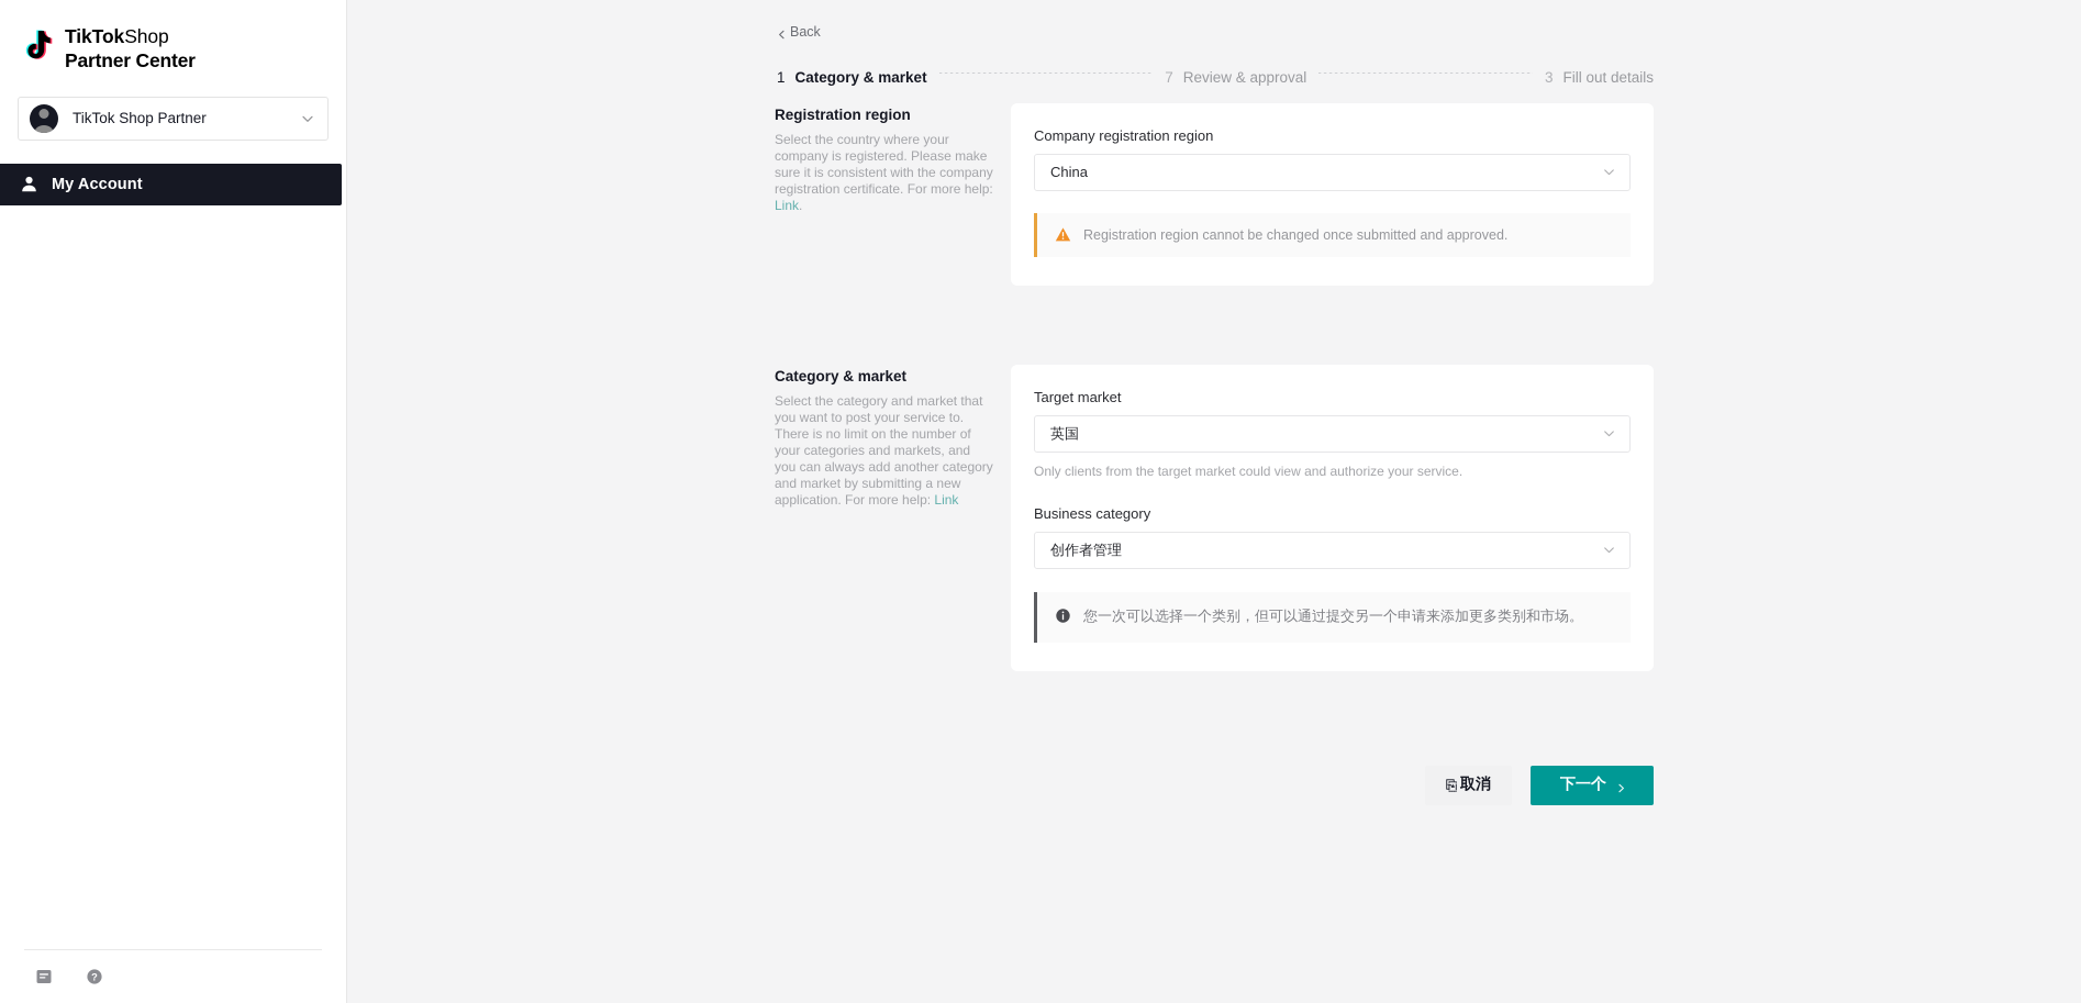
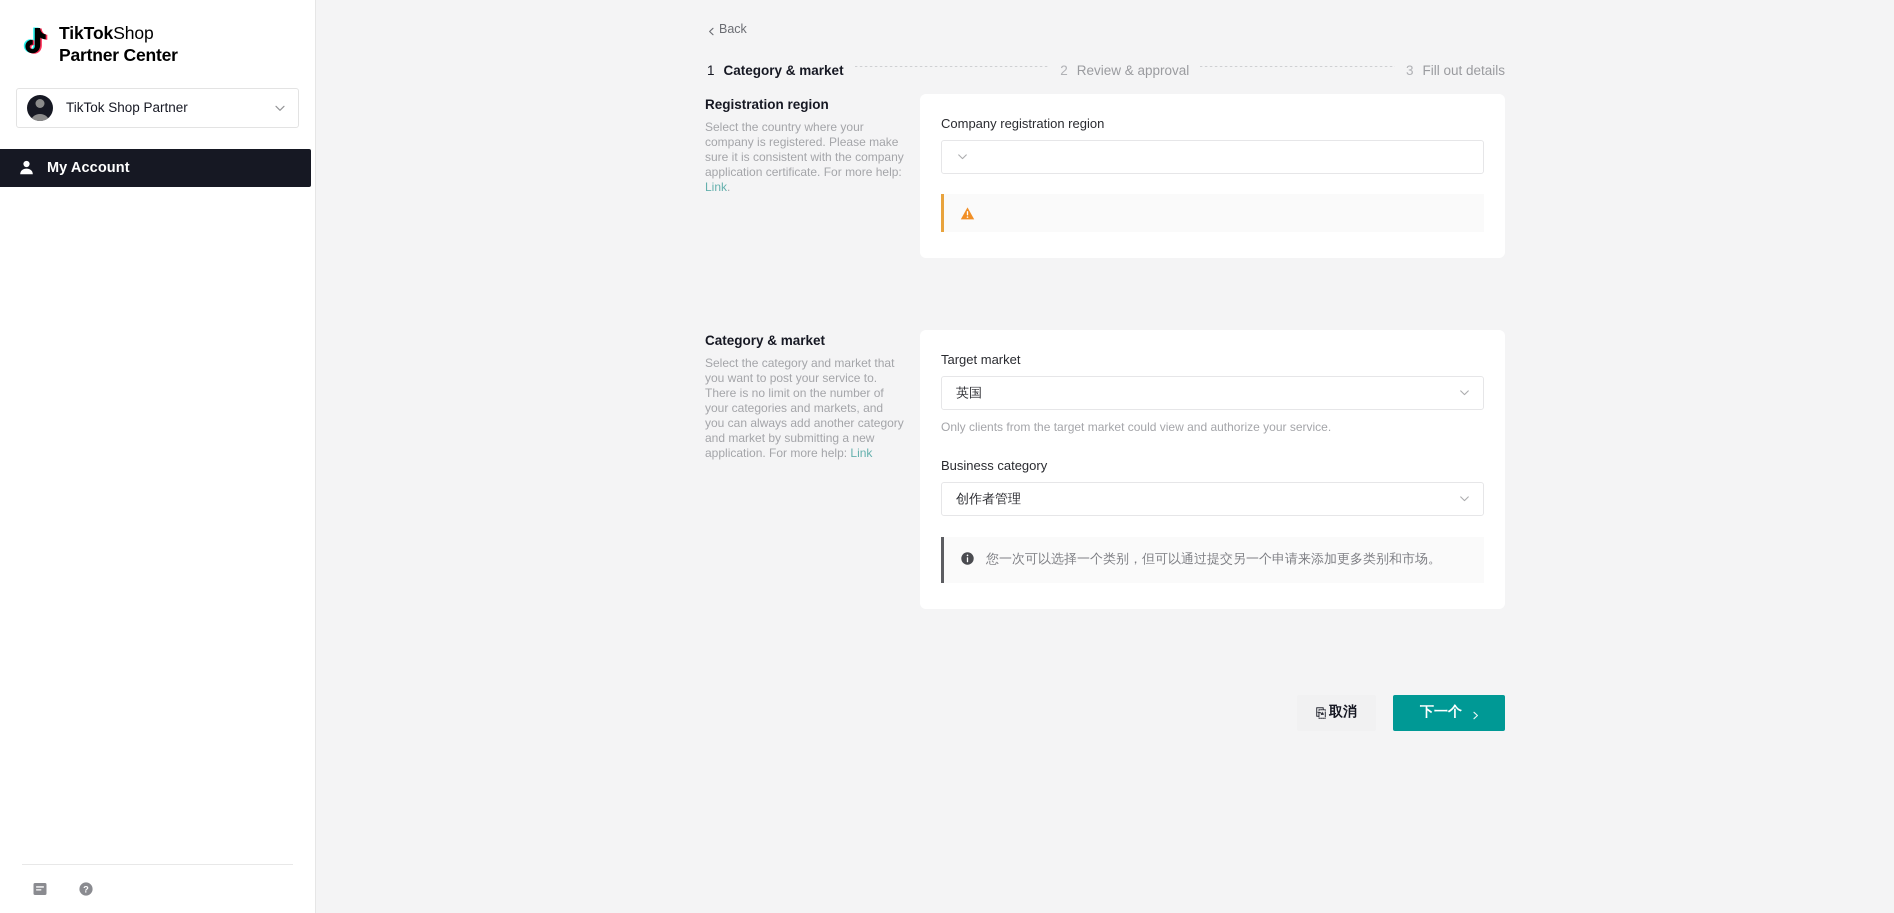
  TikTokShop
  Partner Center
  TikTok Shop Partner
  My Account
  ?
  Back
  1
  Category & market
- 7
+ 2
  Review & approval
  3
  Fill out details
  Registration region
- Select the country where your company is registered. Please make sure it is consistent with the company registration certificate. For more help: Link.
+ Select the country where your company is registered. Please make sure it is consistent with the company application certificate. For more help: Link.
  Company registration region
- China
- Registration region cannot be changed once submitted and approved.
  Category & market
  Select the category and market that you want to post your service to. There is no limit on the number of your categories and markets, and you can always add another category and market by submitting a new application. For more help: Link
  Target market
  英国
  Only clients from the target market could view and authorize your service.
  Business category
  创作者管理
  您一次可以选择一个类别，但可以通过提交另一个申请来添加更多类别和市场。
  ⎘
  取消
  下一个
